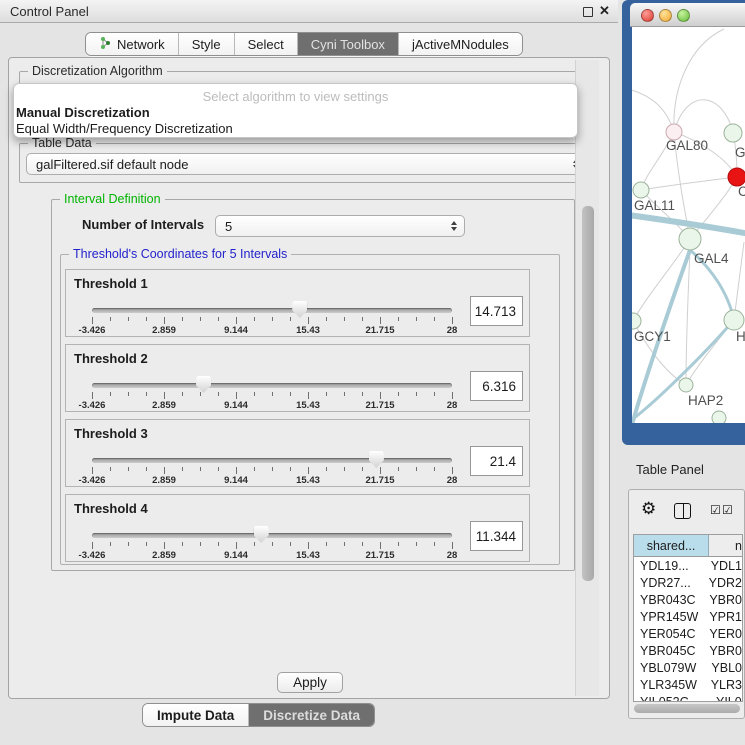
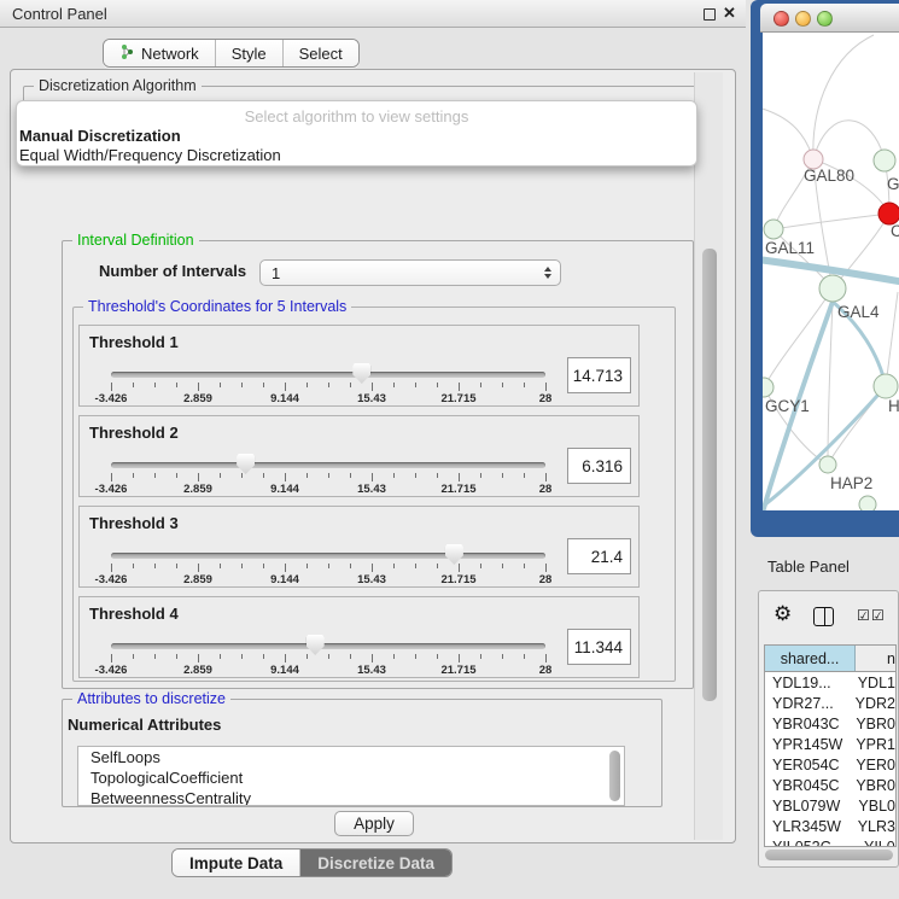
  Control Panel
  ✕
  Network
  Style
  Select
- Cyni Toolbox
- jActiveMNodules
  Discretization Algorithm
  Select algorithm to view settings
  Manual Discretization
  Equal Width/Frequency Discretization
- Table Data
- galFiltered.sif default node
  Interval Definition
  Number of Intervals
- 5
+ 1
  Threshold's Coordinates for 5 Intervals
  Threshold 1
  -3.426
  2.859
  9.144
  15.43
  21.715
  28
  14.713
  Threshold 2
  -3.426
  2.859
  9.144
  15.43
  21.715
  28
  6.316
  Threshold 3
  -3.426
  2.859
  9.144
  15.43
  21.715
  28
  21.4
  Threshold 4
  -3.426
  2.859
  9.144
  15.43
  21.715
  28
  11.344
+ Attributes to discretize
+ Numerical Attributes
+ SelfLoops
+ TopologicalCoefficient
+ BetweennessCentrality
  Apply
  Impute Data
  Discretize Data
  GAL80
  GAL11
  GAL4
  GCY1
  H
  HAP2
  C
  Table Panel
  ⚙
  ☑
  ☑
  shared...
  n
  YDL19...
  YDL1
  YDR27...
  YDR2
  YBR043C
  YBR0
  YPR145W
  YPR1
  YER054C
  YER0
  YBR045C
  YBR0
  YBL079W
  YBL0
  YLR345W
  YLR3
